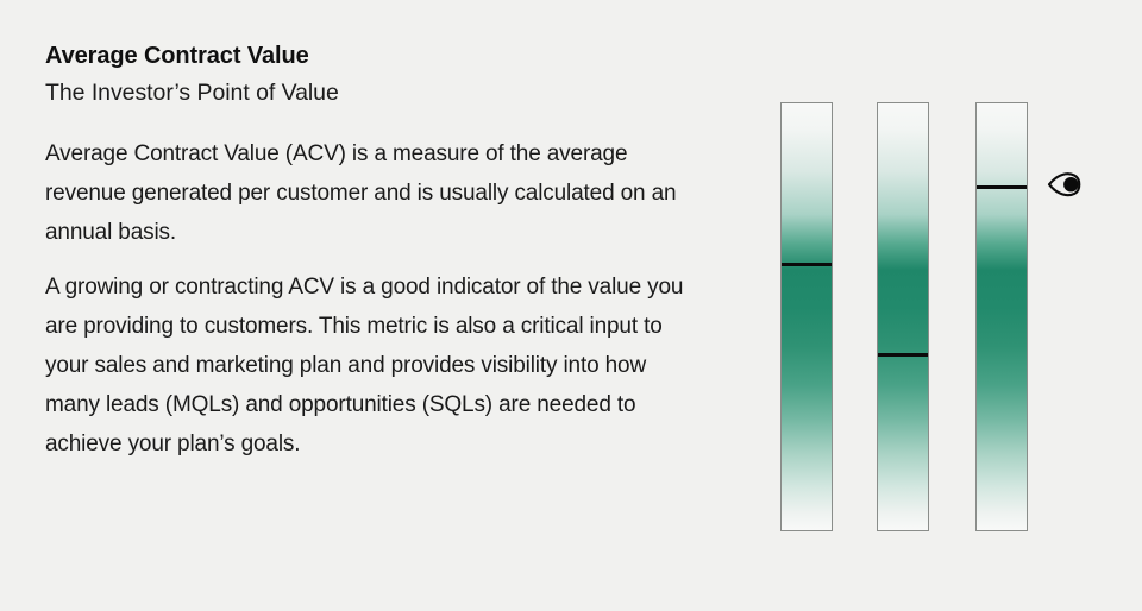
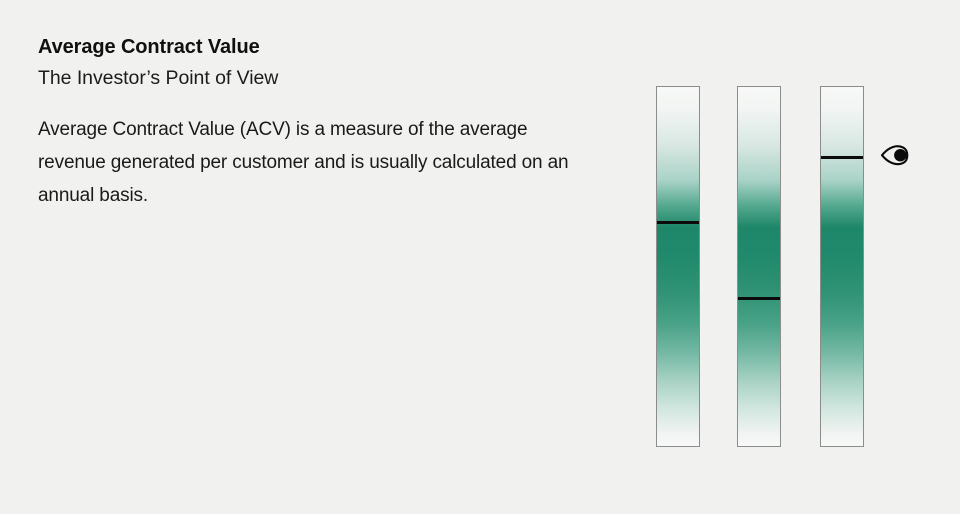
  Average Contract Value
- The Investor’s Point of Value
+ The Investor’s Point of View
  Average Contract Value (ACV) is a measure of the average revenue generated per customer and is usually calculated on an annual basis.
- A growing or contracting ACV is a good indicator of the value you are providing to customers. This metric is also a critical input to your sales and marketing plan and provides visibility into how many leads (MQLs) and opportunities (SQLs) are needed to achieve your plan’s goals.
